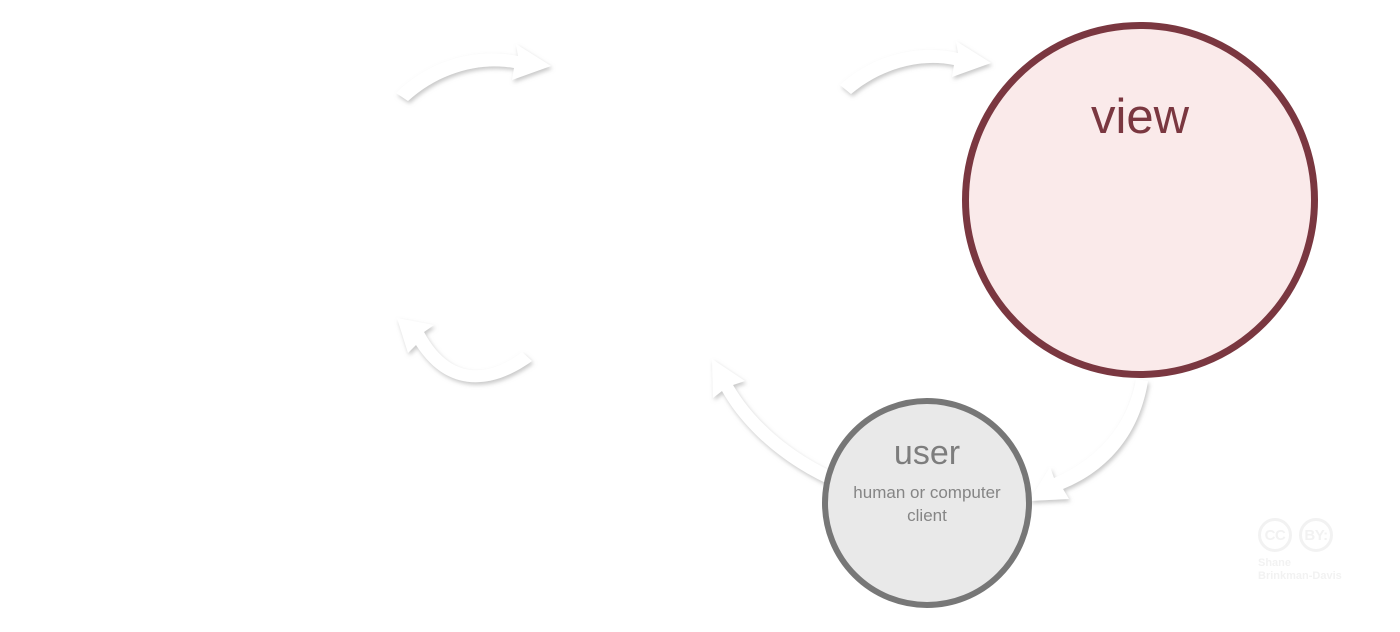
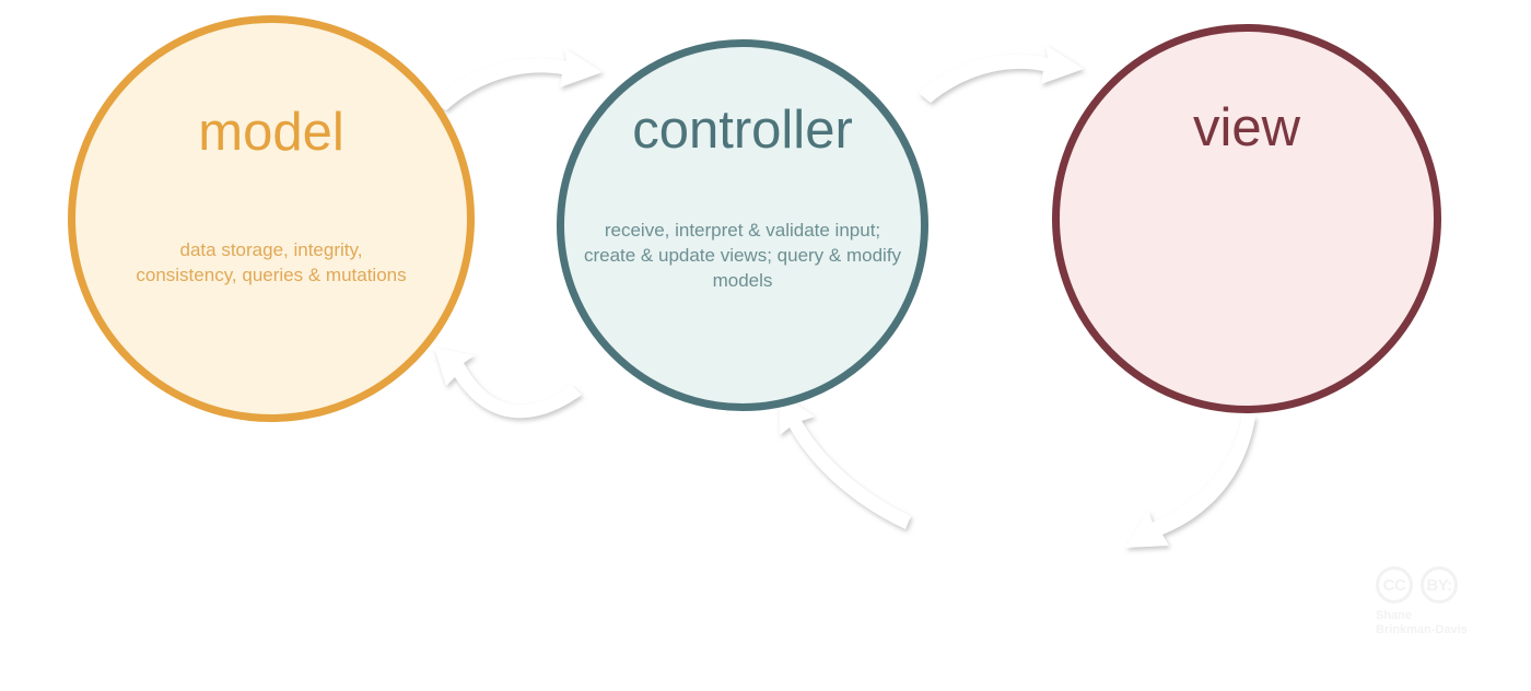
+ model
+ data storage, integrity, consistency, queries & mutations
+ controller
+ receive, interpret & validate input; create & update views; query & modify models
  view
- user
- human or computer client
